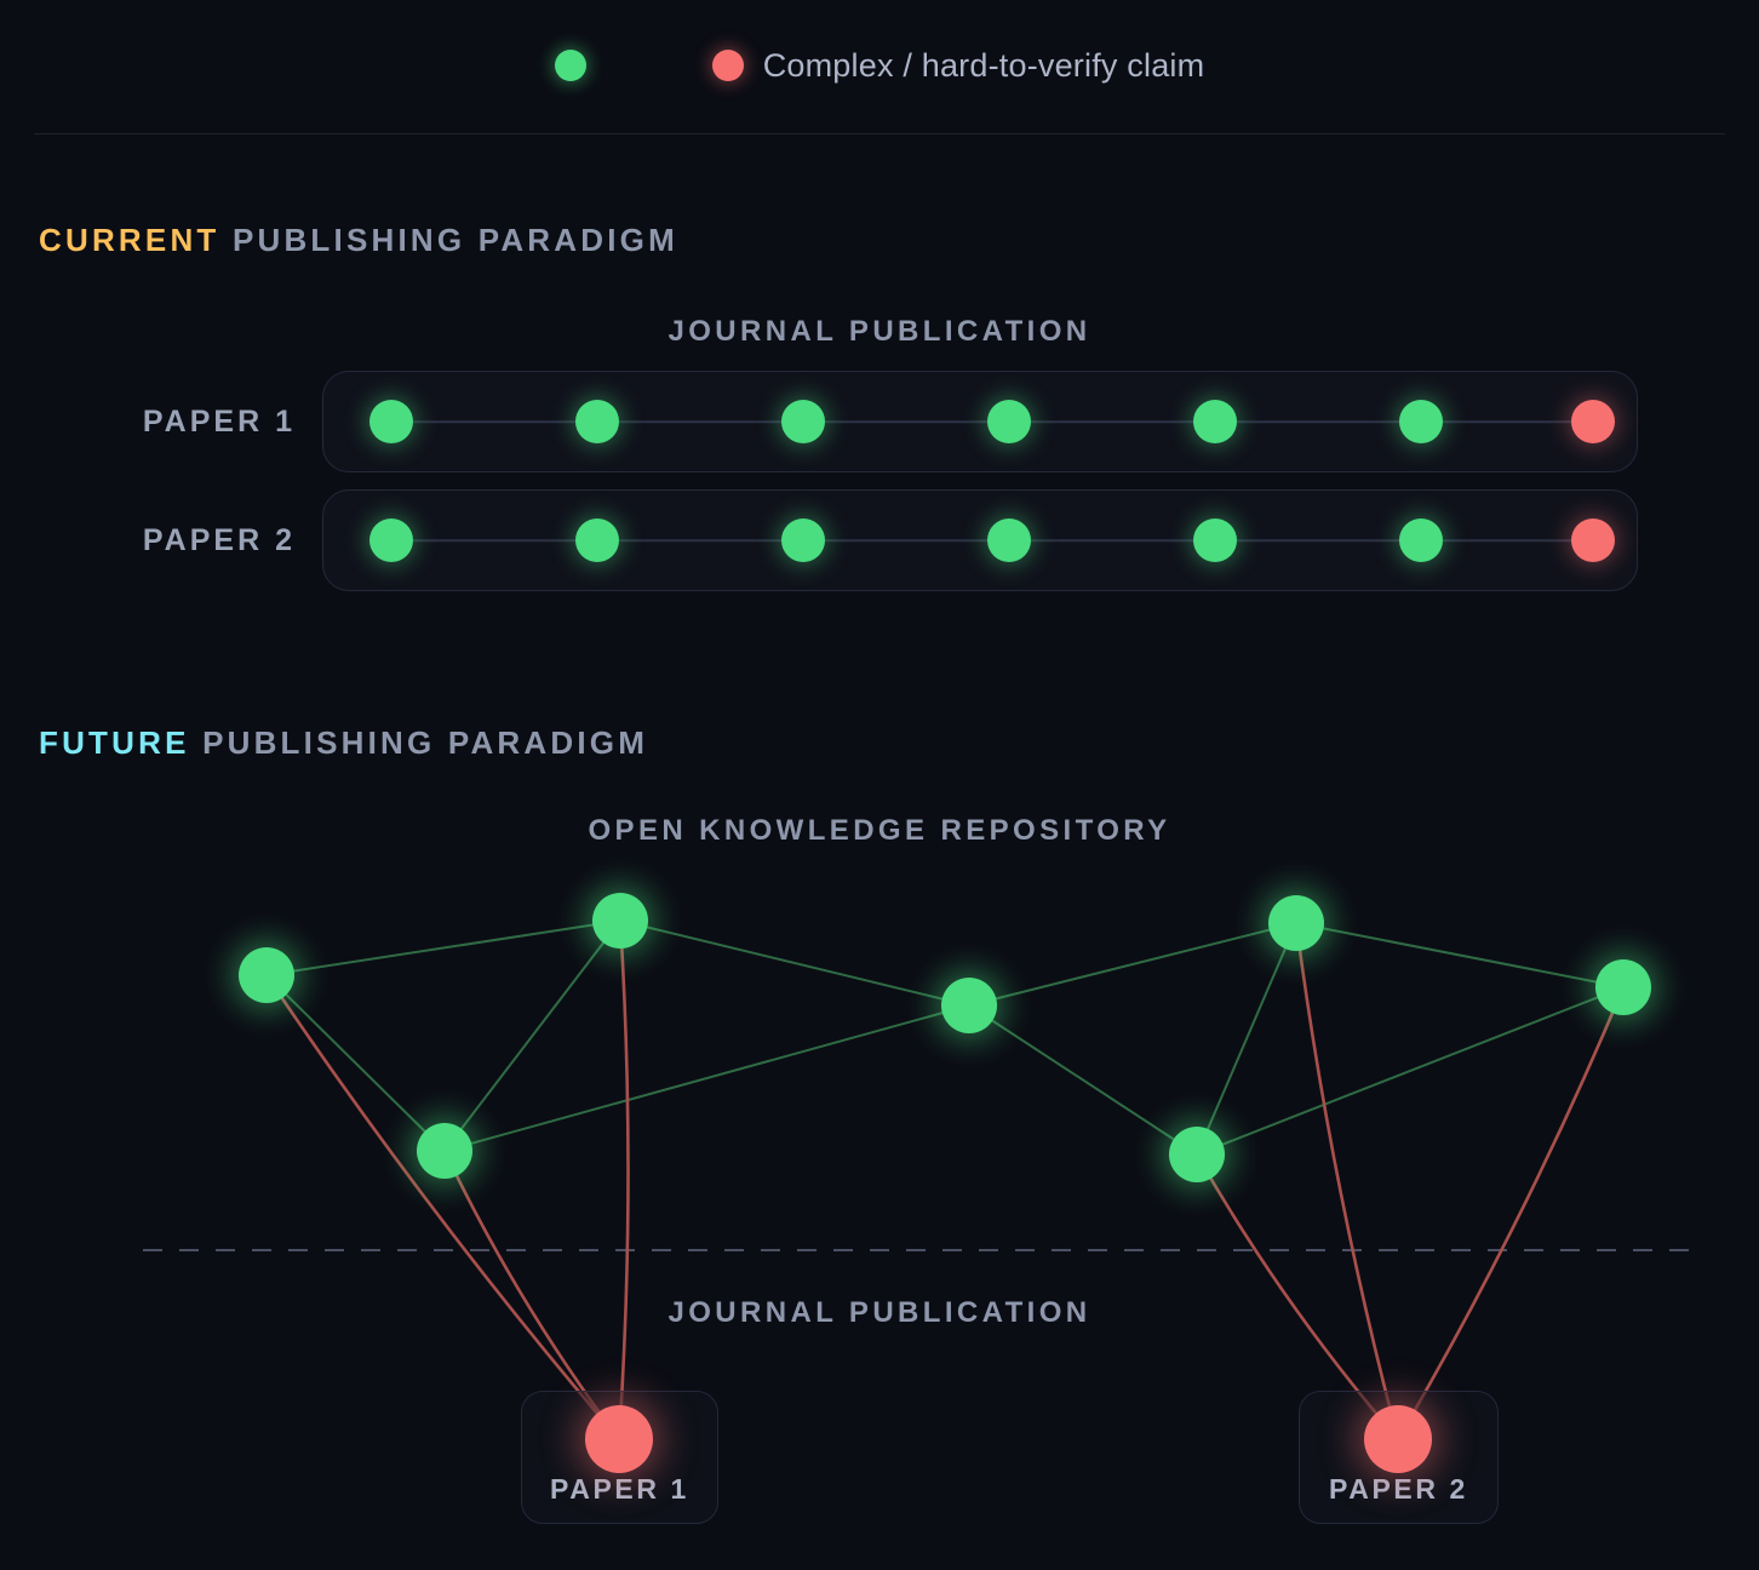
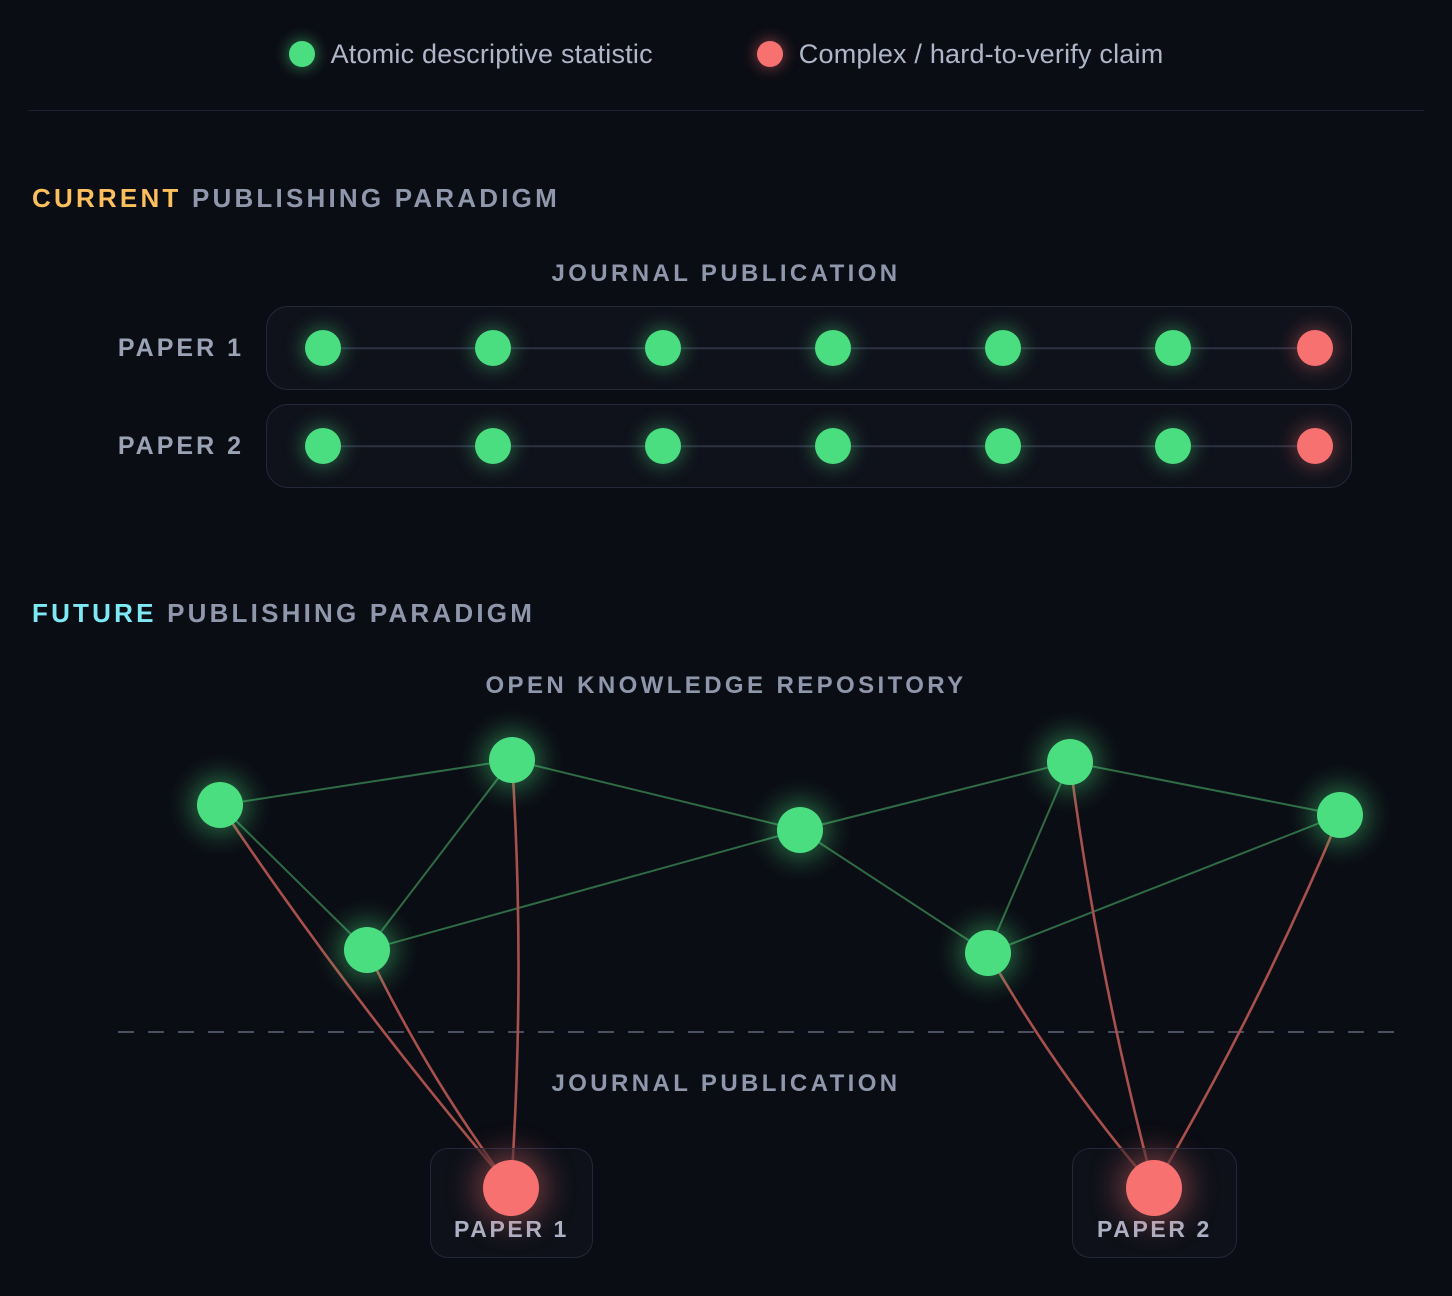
+ Atomic descriptive statistic
  Complex / hard-to-verify claim
  CURRENT PUBLISHING PARADIGM
  JOURNAL PUBLICATION
  PAPER 1
  PAPER 2
  FUTURE PUBLISHING PARADIGM
  OPEN KNOWLEDGE REPOSITORY
  PAPER 1
  PAPER 2
  JOURNAL PUBLICATION
